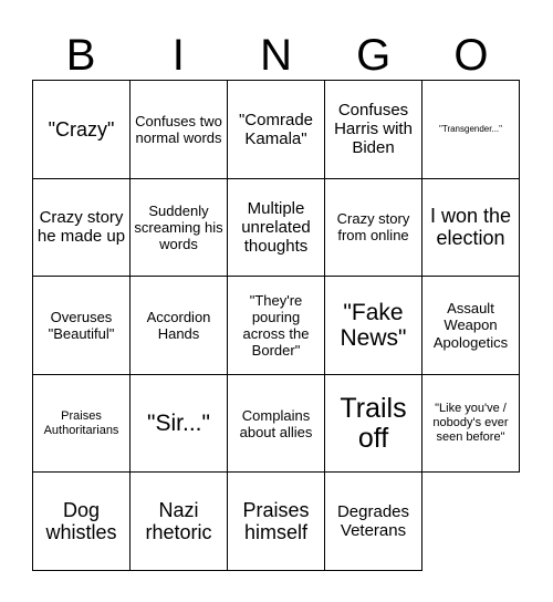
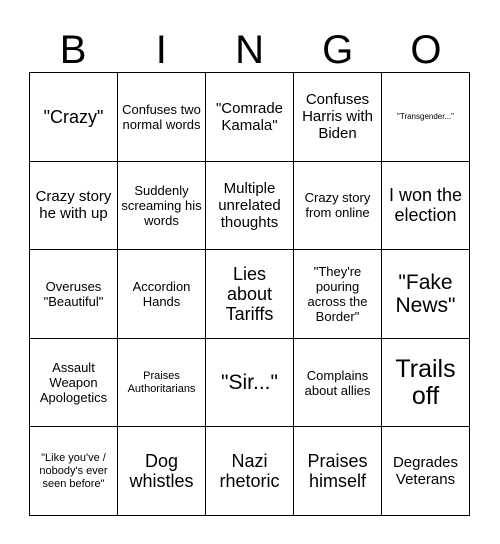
  B
  I
  N
  G
  O
  "Crazy"
  Confuses two normal words
  "Comrade Kamala"
  Confuses Harris with Biden
  "Transgender..."
- Crazy story he made up
+ Crazy story he with up
  Suddenly screaming his words
  Multiple unrelated thoughts
  Crazy story from online
  I won the election
  Overuses "Beautiful"
  Accordion Hands
+ Lies about Tariffs
  "They're pouring across the Border"
  "Fake News"
  Assault Weapon Apologetics
  Praises Authoritarians
  "Sir..."
  Complains about allies
  Trails off
  "Like you've / nobody's ever seen before"
  Dog whistles
  Nazi rhetoric
  Praises himself
  Degrades Veterans
